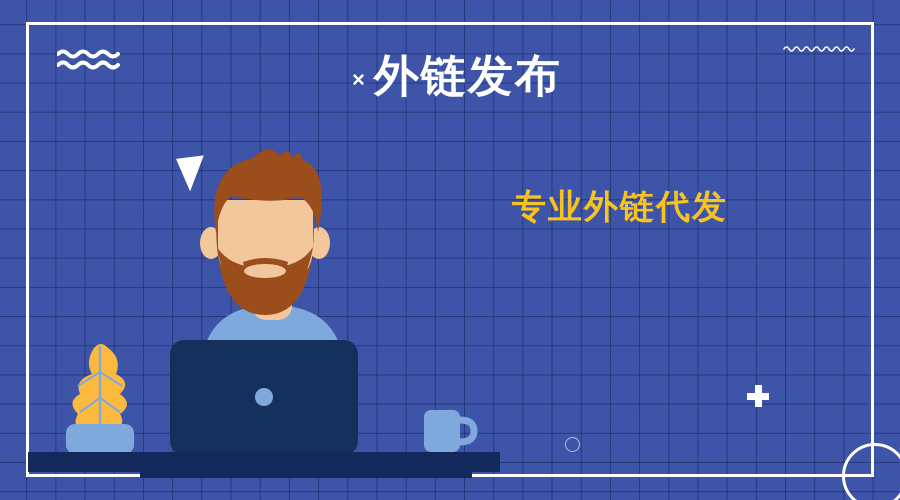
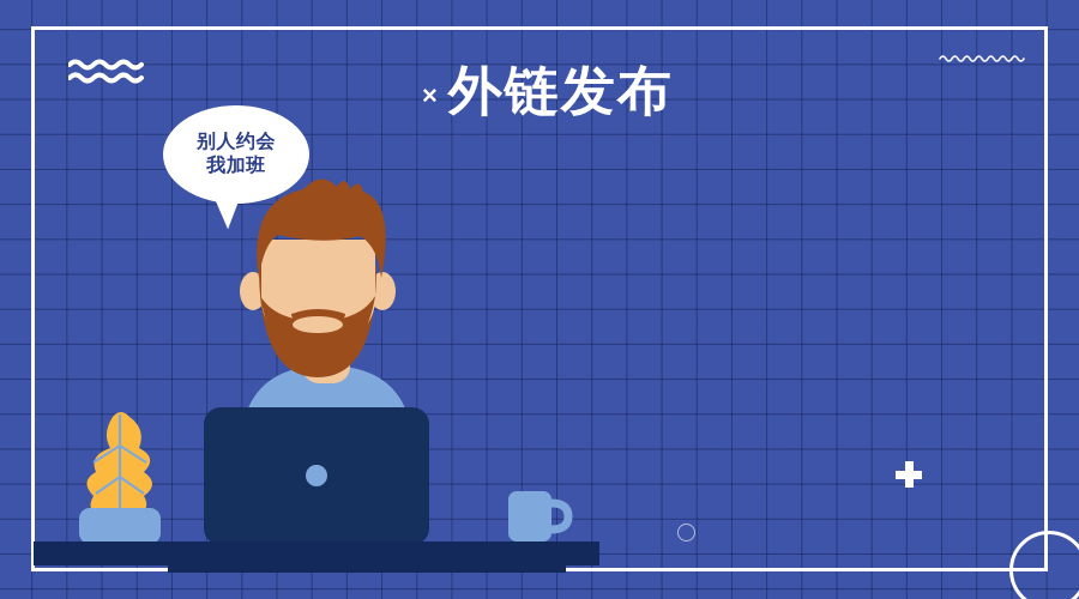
+ 别人约会
+ 我加班
  ×
  外链发布
- 专业外链代发
